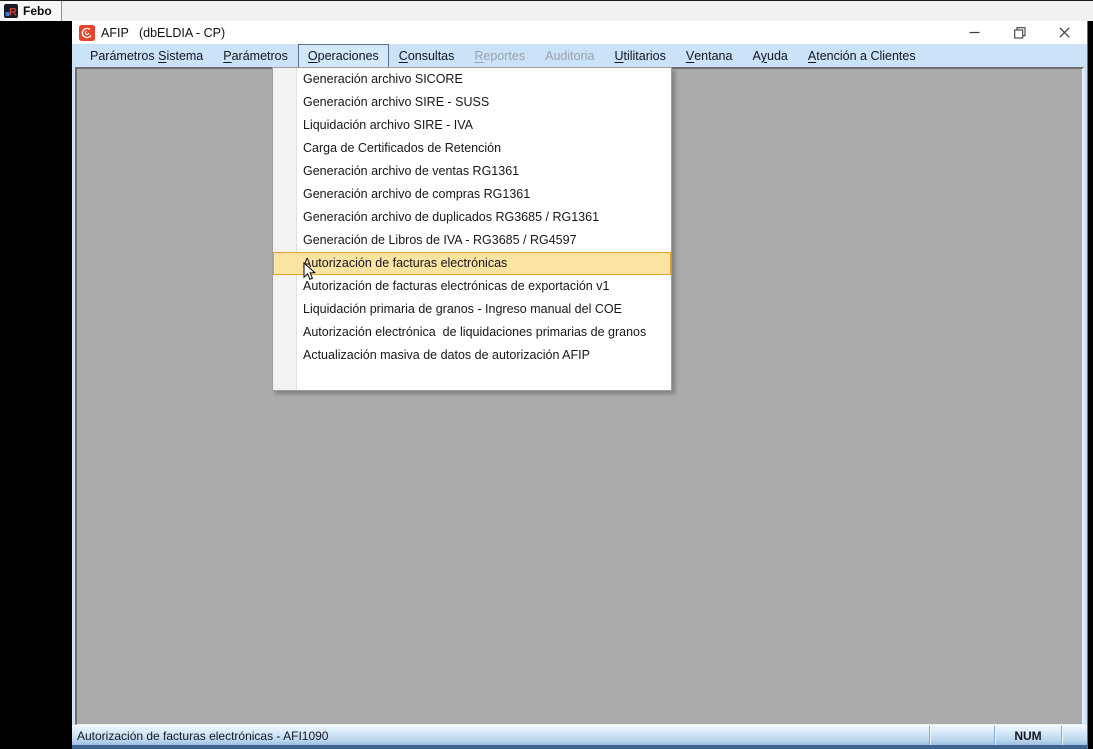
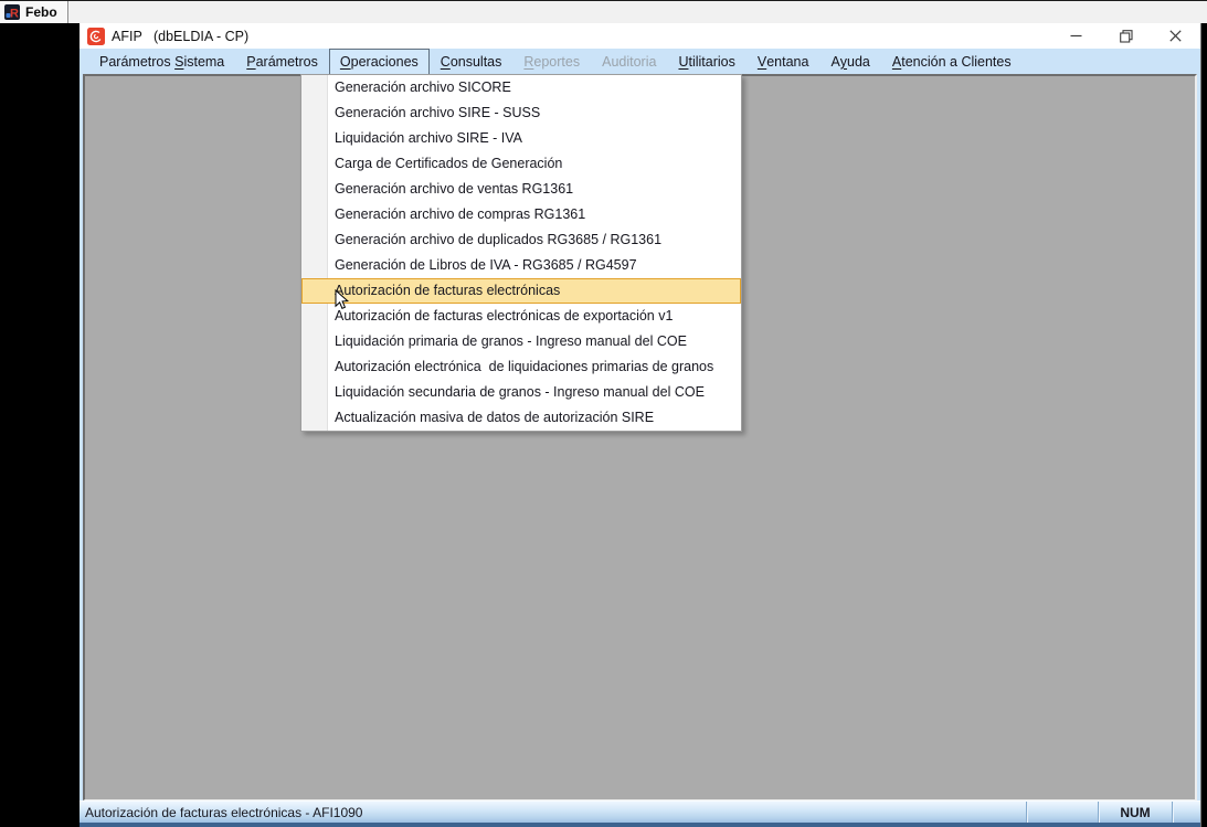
  R
  Febo
  AFIP (dbELDIA - CP)
  Parámetros
  S
  istema
  P
  arámetros
  O
  peraciones
  C
  onsultas
  R
  eportes
  Auditoria
  U
  tilitarios
  V
  entana
  A
  y
  uda
  A
  tención a Clientes
  Autorización de facturas electrónicas - AFI1090
  NUM
  Generación archivo SICORE
  Generación archivo SIRE - SUSS
  Liquidación archivo SIRE - IVA
- Carga de Certificados de Retención
+ Carga de Certificados de Generación
  Generación archivo de ventas RG1361
  Generación archivo de compras RG1361
  Generación archivo de duplicados RG3685 / RG1361
  Generación de Libros de IVA - RG3685 / RG4597
  Autorización de facturas electrónicas
  Autorización de facturas electrónicas de exportación v1
  Liquidación primaria de granos - Ingreso manual del COE
  Autorización electrónica de liquidaciones primarias de granos
+ Liquidación secundaria de granos - Ingreso manual del COE
- Actualización masiva de datos de autorización AFIP
+ Actualización masiva de datos de autorización SIRE
